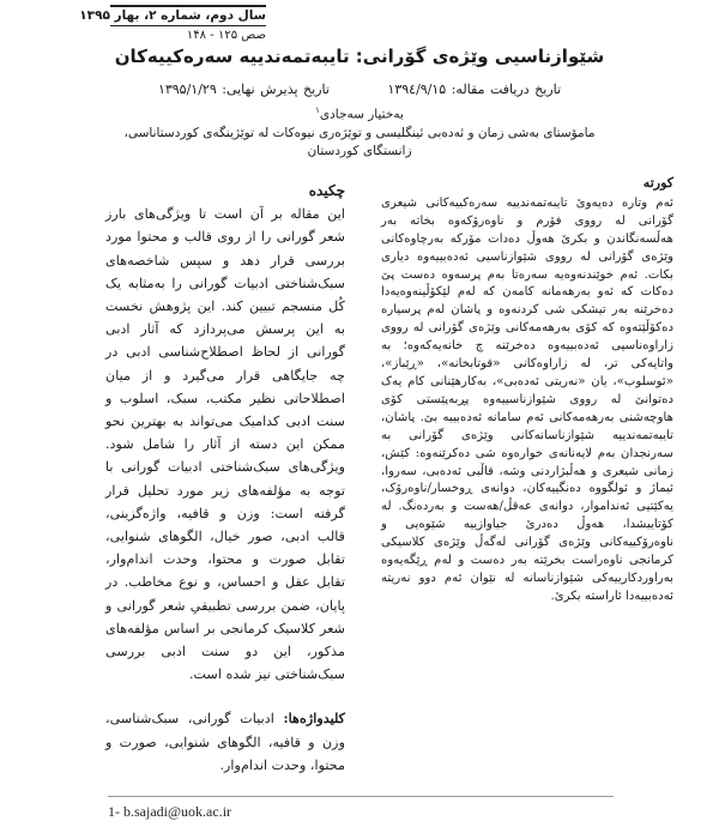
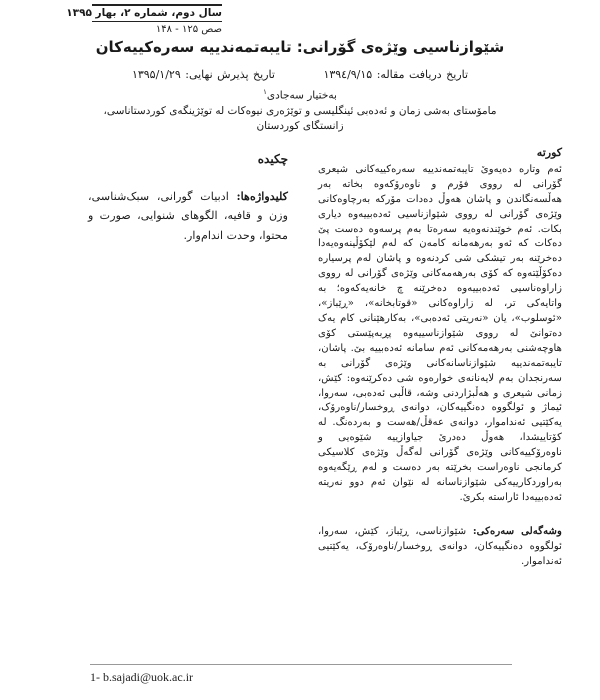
  سال دوم، شماره ۲، بهار ۱۳۹۵
  صص ۱۲۵ - ۱۴۸
  شێوازناسیی وێژەی گۆرانی: تایبەتمەندییە سەرەکییەکان
  تاریخ دریافت مقاله: ۱۳۹٤/۹/۱۵ تاریخ پذیرش نهایی: ۱۳۹۵/۱/۲۹
  بەختیار سەجادی۱
  مامۆستای بەشی زمان و ئەدەبی ئینگلیسی و توێژەری نیوەکات لە توێژینگەی کوردستاناسی،
  زانستگای کوردستان
  کورتە
- ئەم وتارە دەیەوێ تایبەتمەندییە سەرەکییەکانی شیعری گۆرانی لە رووی فۆرم و ناوەرۆکەوە بخاتە بەر هەڵسەنگاندن و بکرێ هەوڵ دەدات مۆرکە بەرچاوەکانی وێژەی گۆرانی لە رووی شێوازناسیی ئەدەبییەوە دیاری بکات. ئەم خوێندنەوەیە سەرەتا بەم پرسەوە دەست پێ دەکات کە ئەو بەرهەمانە کامەن کە لەم لێکۆڵینەوەیەدا دەخرێنە بەر تیشکی شی کردنەوە و پاشان لەم پرسیارە دەکۆڵێتەوە کە کۆی بەرهەمەکانی وێژەی گۆرانی لە رووی زاراوەناسیی ئەدەبییەوە دەخرێنە چ خانەیەکەوە؛ بە واتایەکی تر، لە زاراوەکانی «قوتابخانە»، «ڕێباز»، «ئوسلوب»، یان «نەریتی ئەدەبی»، بەکارهێنانی کام یەک دەتوانێ لە رووی شێوازناسییەوە پڕبەپێستی کۆی هاوچەشنی بەرهەمەکانی ئەم سامانە ئەدەبییە بێ. پاشان، تایبەتمەندییە شێوازناسانەکانی وێژەی گۆرانی بە سەرنجدان بەم لایەنانەی خوارەوە شی دەکرێنەوە: کێش، زمانی شیعری و هەڵبژاردنی وشە، قاڵبی ئەدەبی، سەروا، ئیماژ و ئولگووە دەنگییەکان، دوانەی ڕوخسار/ناوەرۆک، یەکێتیی ئەنداموار، دوانەی عەقڵ/هەست و بەردەنگ. لە کۆتاییشدا، هەوڵ دەدرێ جیاوازییە شێوەیی و ناوەرۆکییەکانی وێژەی گۆرانی لەگەڵ وێژەی کلاسیکی کرمانجی ناوەراست بخرێتە بەر دەست و لەم ڕێگەیەوە بەراوردکارییەکی شێوازناسانە لە نێوان ئەم دوو نەریتە ئەدەبییەدا ئاراستە بکرێ.
+ ئەم وتارە دەیەوێ تایبەتمەندییە سەرەکییەکانی شیعری گۆرانی لە رووی فۆرم و ناوەرۆکەوە بخاتە بەر هەڵسەنگاندن و پاشان هەوڵ دەدات مۆرکە بەرچاوەکانی وێژەی گۆرانی لە رووی شێوازناسیی ئەدەبییەوە دیاری بکات. ئەم خوێندنەوەیە سەرەتا بەم پرسەوە دەست پێ دەکات کە ئەو بەرهەمانە کامەن کە لەم لێکۆڵینەوەیەدا دەخرێنە بەر تیشکی شی کردنەوە و پاشان لەم پرسیارە دەکۆڵێتەوە کە کۆی بەرهەمەکانی وێژەی گۆرانی لە رووی زاراوەناسیی ئەدەبییەوە دەخرێنە چ خانەیەکەوە؛ بە واتایەکی تر، لە زاراوەکانی «قوتابخانە»، «ڕێباز»، «ئوسلوب»، یان «نەریتی ئەدەبی»، بەکارهێنانی کام یەک دەتوانێ لە رووی شێوازناسییەوە پڕبەپێستی کۆی هاوچەشنی بەرهەمەکانی ئەم سامانە ئەدەبییە بێ. پاشان، تایبەتمەندییە شێوازناسانەکانی وێژەی گۆرانی بە سەرنجدان بەم لایەنانەی خوارەوە شی دەکرێنەوە: کێش، زمانی شیعری و هەڵبژاردنی وشە، قاڵبی ئەدەبی، سەروا، ئیماژ و ئولگووە دەنگییەکان، دوانەی ڕوخسار/ناوەرۆک، یەکێتیی ئەنداموار، دوانەی عەقڵ/هەست و بەردەنگ. لە کۆتاییشدا، هەوڵ دەدرێ جیاوازییە شێوەیی و ناوەرۆکییەکانی وێژەی گۆرانی لەگەڵ وێژەی کلاسیکی کرمانجی ناوەراست بخرێتە بەر دەست و لەم ڕێگەیەوە بەراوردکارییەکی شێوازناسانە لە نێوان ئەم دوو نەریتە ئەدەبییەدا ئاراستە بکرێ.
+ وشەگەلی سەرەکی: شێوازناسی، ڕێباز، کێش، سەروا، ئولگووە دەنگییەکان، دوانەی ڕوخسار/ناوەرۆک، یەکێتیی ئەنداموار.
  چکیده
- این مقاله بر آن است تا ویژگی‌های بارز شعر گورانی را از روی قالب و محتوا مورد بررسی قرار دهد و سپس شاخصه‌های سبک‌شناختی ادبیات گورانی را به‌مثابه یک کُل منسجم تبیین کند. این پژوهش نخست به این پرسش می‌پردازد که آثار ادبی گورانی از لحاظ اصطلاح‌شناسی ادبی در چه جایگاهی قرار می‌گیرد و از میان اصطلاحاتی نظیر مکتب، سبک، اسلوب و سنت ادبی کدامیک می‌تواند به بهترین نحو ممکن این دسته از آثار را شامل شود. ویژگی‌های سبک‌شناختی ادبیات گورانی با توجه به مؤلفه‌های زیر مورد تحلیل قرار گرفته است: وزن و قافیه، واژه‌گزینی، قالب ادبی، صور خیال، الگوهای شنوایی، تقابل صورت و محتوا، وحدت اندام‌وار، تقابل عقل و احساس، و نوع مخاطب. در پایان، ضمن بررسی تطبیقیِ شعر گورانی و شعر کلاسیک کرمانجی بر اساس مؤلفه‌های مذکور، این دو سنت ادبی بررسی سبک‌شناختی نیز شده است.
  کلیدواژه‌ها: ادبیات گورانی، سبک‌شناسی، وزن و قافیه، الگوهای شنوایی، صورت و محتوا، وحدت اندام‌وار.
  1- b.sajadi@uok.ac.ir
